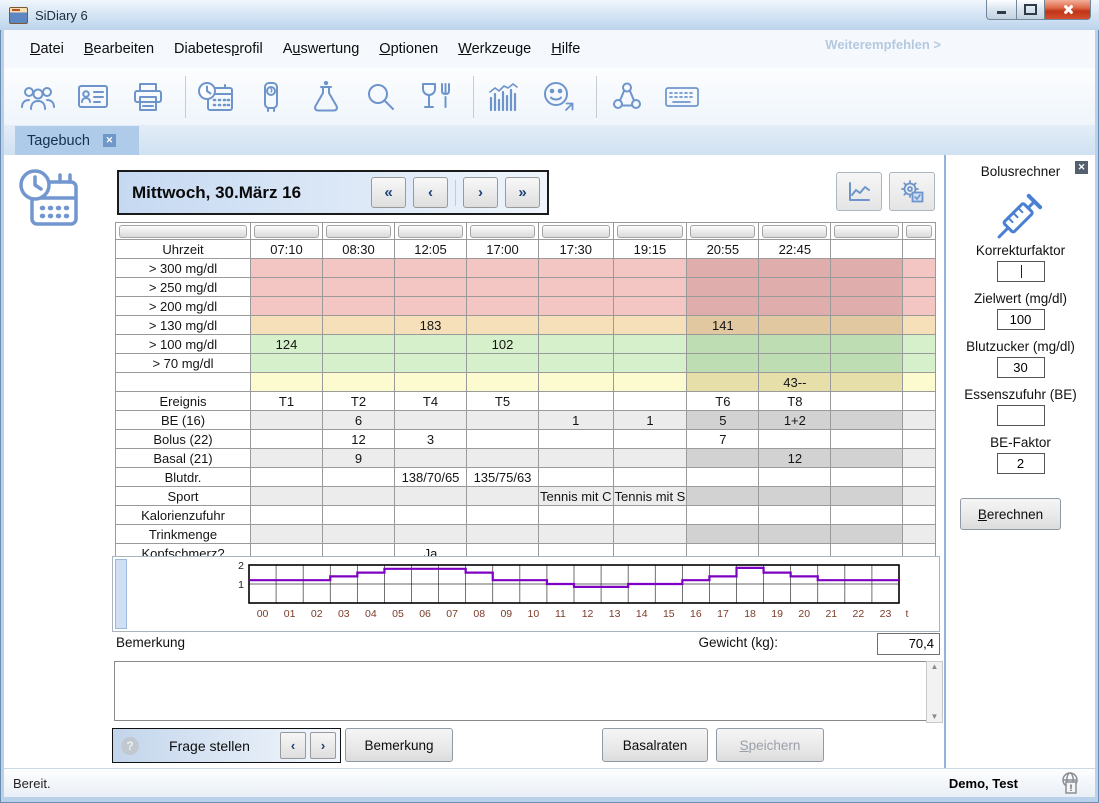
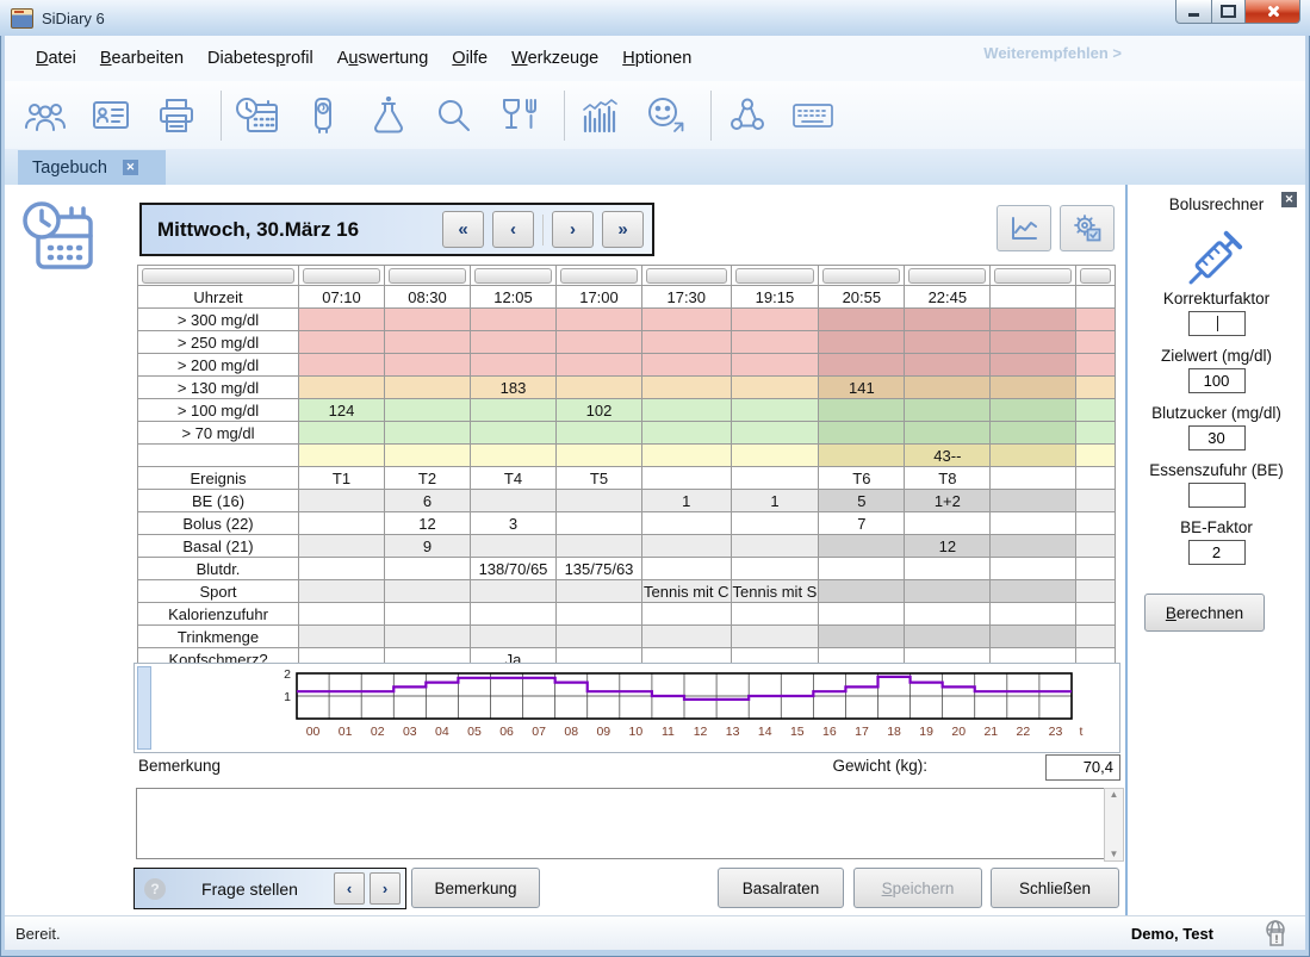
  SiDiary 6
  Datei
  Bearbeiten
  Diabetesprofil
  Auswertung
- Optionen
+ Oilfe
  Werkzeuge
- Hilfe
+ Hptionen
  Weiterempfehlen >
  Tagebuch
  ✕
  Mittwoch, 30.März 16
  «
  ‹
  ›
  »
  Uhrzeit	07:10	08:30	12:05	17:00	17:30	19:15	20:55	22:45
  > 300 mg/dl
  > 250 mg/dl
  > 200 mg/dl
  > 130 mg/dl			183				141
  > 100 mg/dl	124			102
  > 70 mg/dl
  								43--
  Ereignis	T1	T2	T4	T5			T6	T8
  BE (16)		6			1	1	5	1+2
  Bolus (22)		12	3				7
  Basal (21)		9						12
  Blutdr.			138/70/65	135/75/63
  Sport					Tennis mit C	Tennis mit S
  Kalorienzufuhr
  Trinkmenge
  Kopfschmerz?			Ja
  00
  01
  02
  03
  04
  05
  06
  07
  08
  09
  10
  11
  12
  13
  14
  15
  16
  17
  18
  19
  20
  21
  22
  23
  t
  1
  2
  Bemerkung
  Gewicht (kg):
  70,4
  ▲
  ▼
  ?
  Frage stellen
  ‹
  ›
  Bemerkung
  Basalraten
  Speichern
+ Schließen
  Bolusrechner
  ✕
  Korrekturfaktor
  Zielwert (mg/dl)
  100
  Blutzucker (mg/dl)
  30
  Essenszufuhr (BE)
  BE-Faktor
  2
  Berechnen
  Bereit.
  Demo, Test
  !
